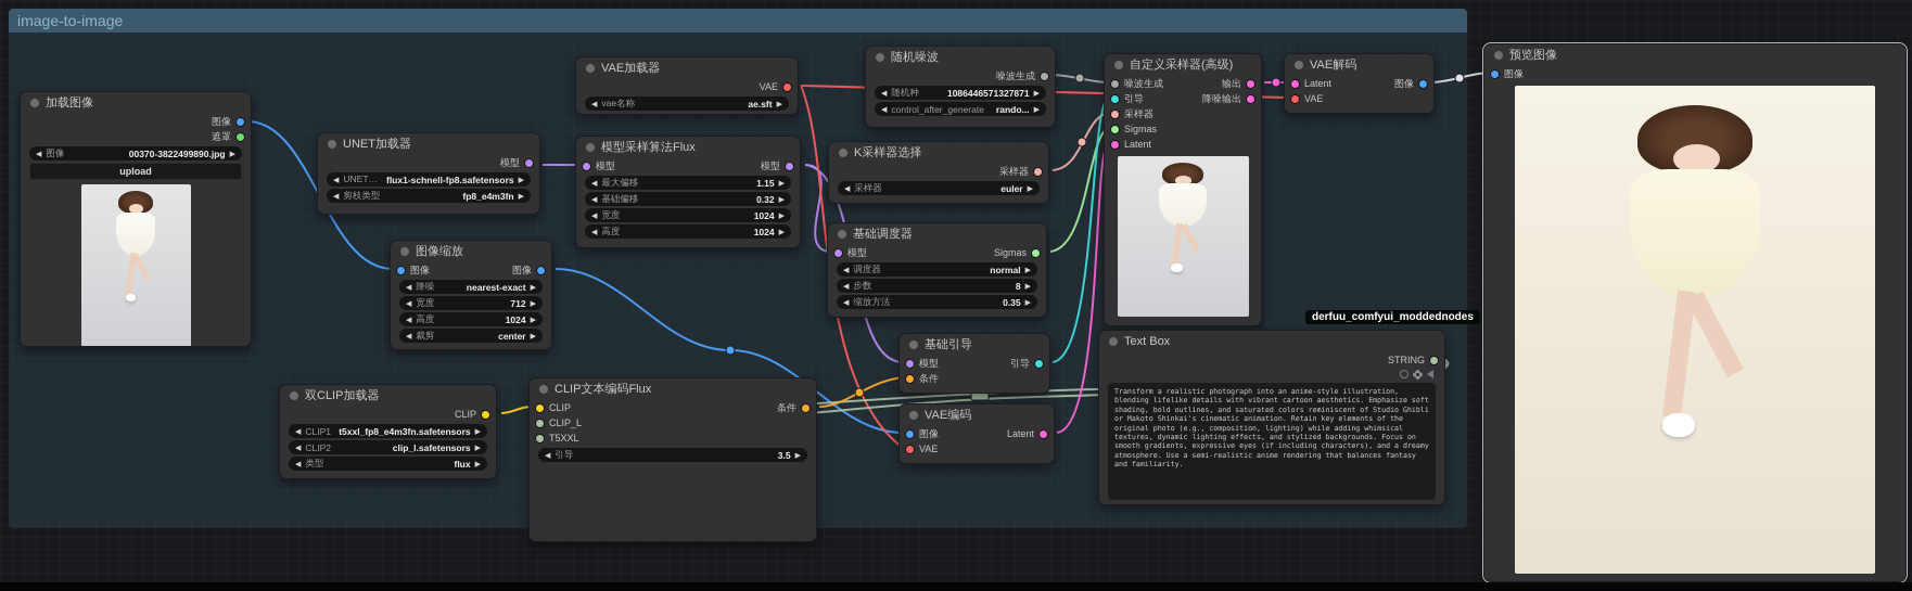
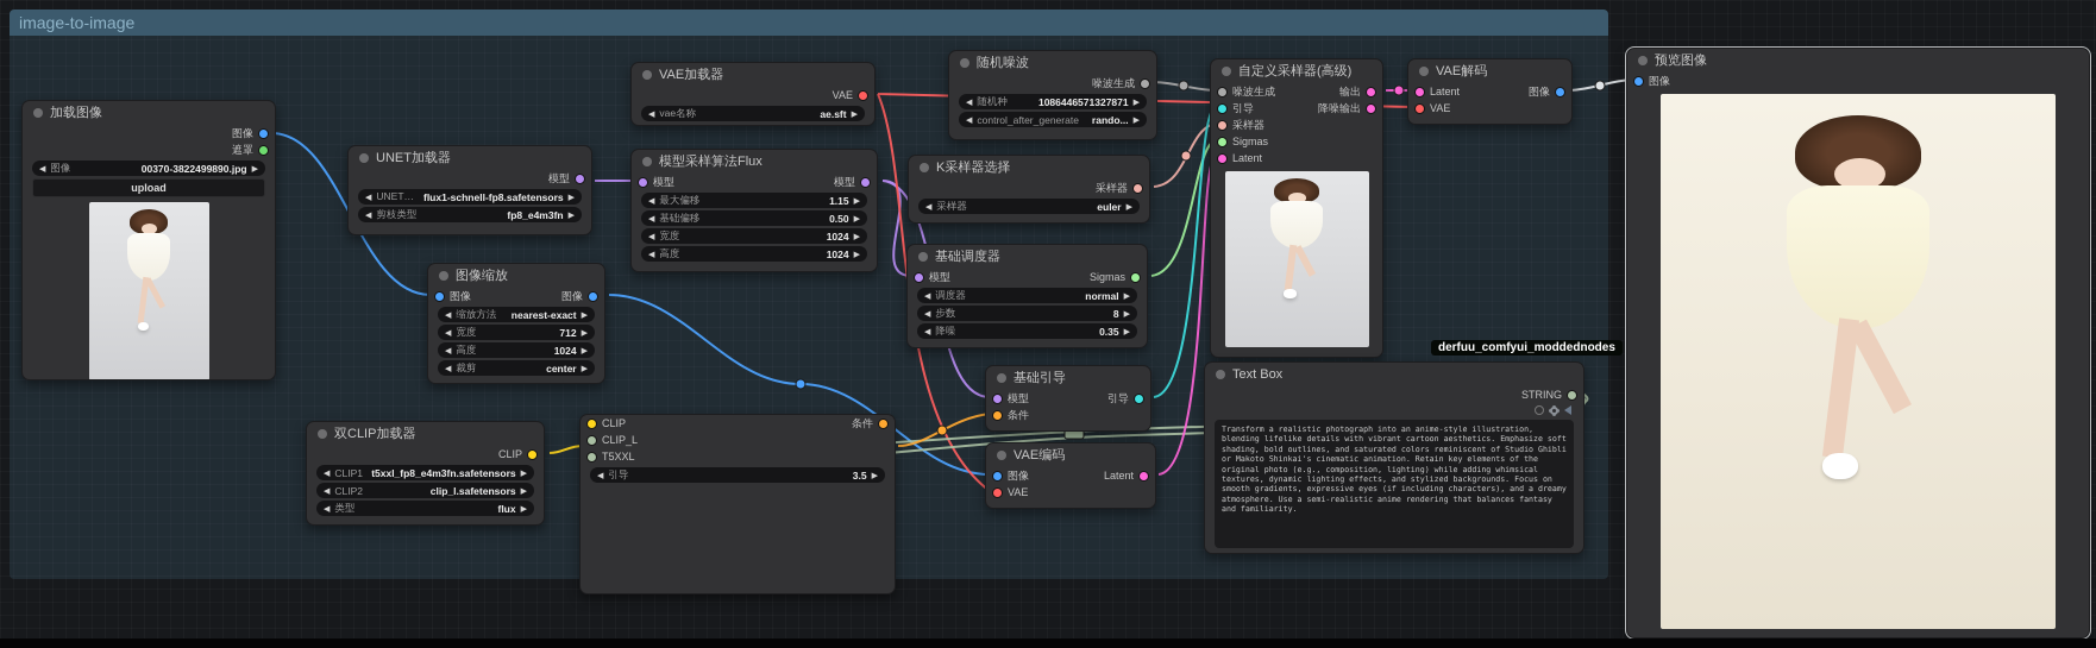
  image-to-image
  加载图像
  图像
  遮罩
  图像
  00370-3822499890.jpg
  upload
  UNET加载器
  模型
  UNET名
  flux1-schnell-fp8.safetensors
  剪枝类型
  fp8_e4m3fn
  图像缩放
  图像
  图像
- 降噪
+ 缩放方法
  nearest-exact
  宽度
  712
  高度
  1024
  裁剪
  center
  VAE加载器
  VAE
  vae名称
  ae.sft
  模型采样算法Flux
  模型
  模型
  最大偏移
  1.15
  基础偏移
- 0.32
+ 0.50
  宽度
  1024
  高度
  1024
  双CLIP加载器
  CLIP
  CLIP1
  t5xxl_fp8_e4m3fn.safetensors
  CLIP2
  clip_l.safetensors
  类型
  flux
- CLIP文本编码Flux
  CLIP
  条件
  CLIP_L
  T5XXL
  引导
  3.5
  随机噪波
  噪波生成
  随机种
  1086446571327871
  control_after_generate
  rando...
  K采样器选择
  采样器
  采样器
  euler
  基础调度器
  模型
  Sigmas
  调度器
  normal
  步数
  8
- 缩放方法
+ 降噪
  0.35
  基础引导
  模型
  引导
  条件
  VAE编码
  图像
  Latent
  VAE
  自定义采样器(高级)
  噪波生成
  输出
  引导
  降噪输出
  采样器
  Sigmas
  Latent
  Text Box
  STRING
  Transform a realistic photograph into an anime-style illustration, blending lifelike details with vibrant cartoon aesthetics. Emphasize soft shading, bold outlines, and saturated colors reminiscent of Studio Ghibli or Makoto Shinkai's cinematic animation. Retain key elements of the original photo (e.g., composition, lighting) while adding whimsical textures, dynamic lighting effects, and stylized backgrounds. Focus on smooth gradients, expressive eyes (if including characters), and a dreamy atmosphere. Use a semi-realistic anime rendering that balances fantasy and familiarity.
  VAE解码
  Latent
  图像
  VAE
  预览图像
  图像
  derfuu_comfyui_moddednodes
